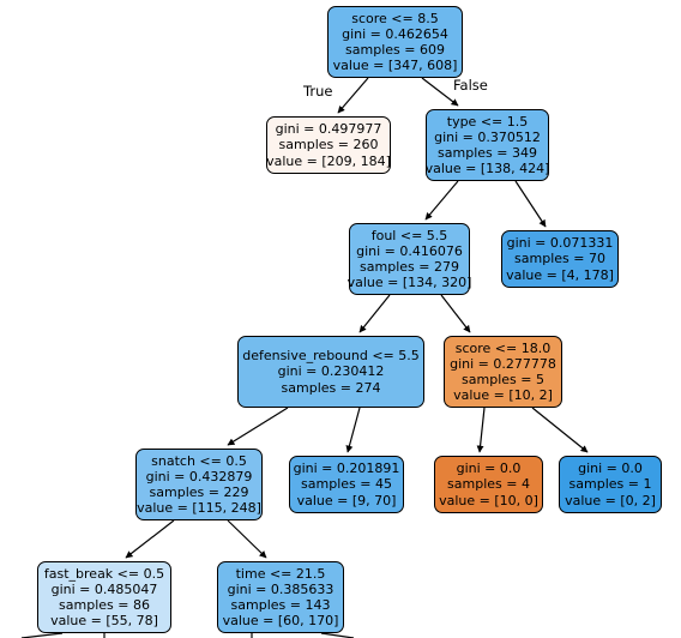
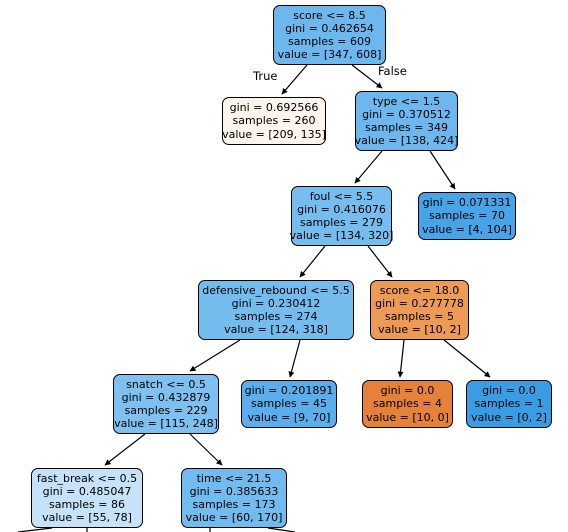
  True
  False
  score <= 8.5
  gini = 0.462654
  samples = 609
  value = [347, 608]
- gini = 0.497977
+ gini = 0.692566
  samples = 260
- value = [209, 184]
+ value = [209, 135]
  type <= 1.5
  gini = 0.370512
  samples = 349
  value = [138, 424]
  foul <= 5.5
  gini = 0.416076
  samples = 279
  value = [134, 320]
  gini = 0.071331
  samples = 70
- value = [4, 178]
+ value = [4, 104]
  defensive_rebound <= 5.5
  gini = 0.230412
  samples = 274
+ value = [124, 318]
  score <= 18.0
  gini = 0.277778
  samples = 5
  value = [10, 2]
  snatch <= 0.5
  gini = 0.432879
  samples = 229
  value = [115, 248]
  gini = 0.201891
  samples = 45
  value = [9, 70]
  gini = 0.0
  samples = 4
  value = [10, 0]
  gini = 0.0
  samples = 1
  value = [0, 2]
  fast_break <= 0.5
  gini = 0.485047
  samples = 86
  value = [55, 78]
  time <= 21.5
  gini = 0.385633
- samples = 143
+ samples = 173
  value = [60, 170]
